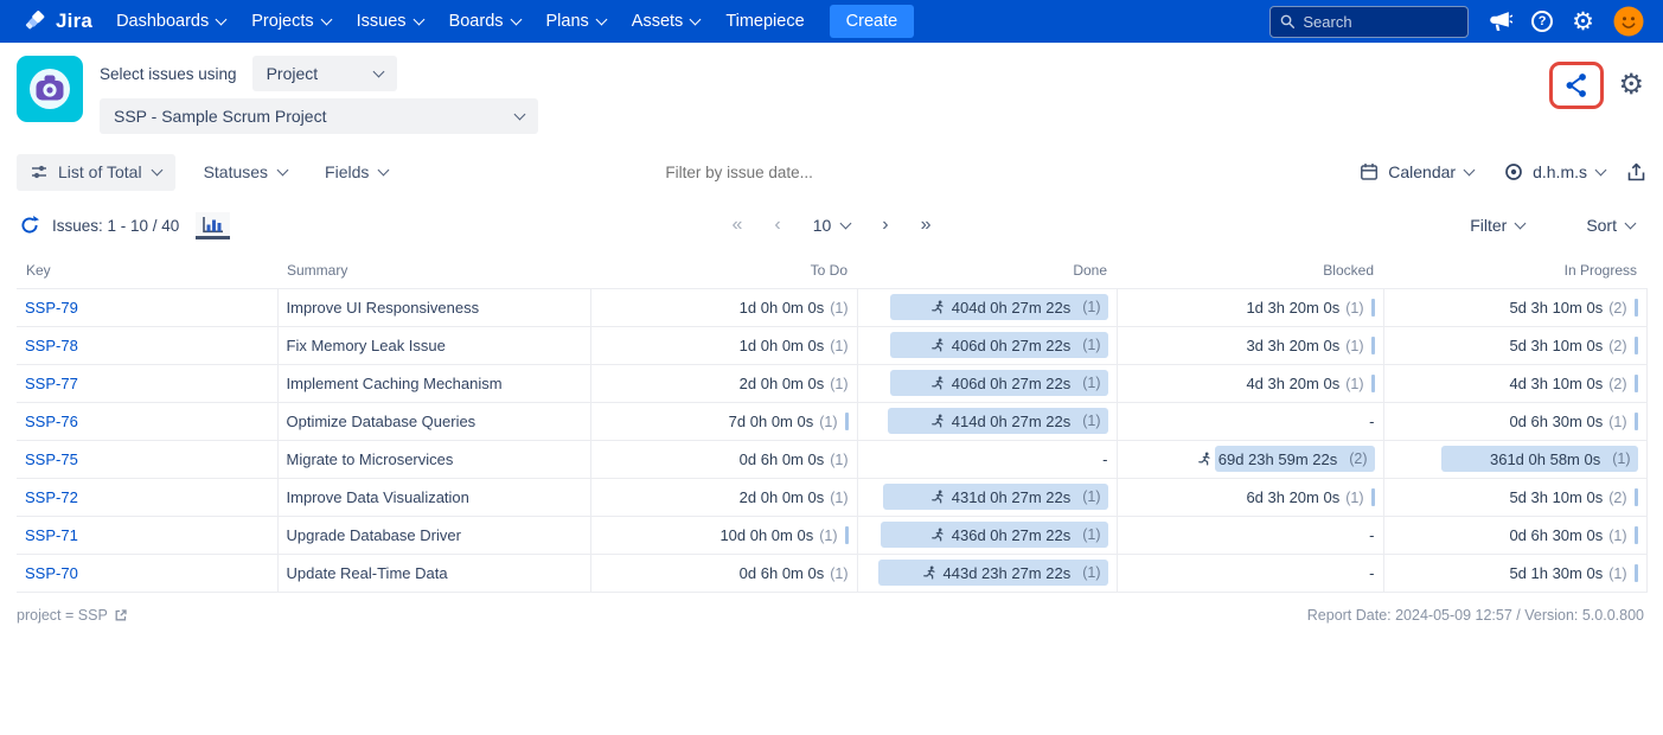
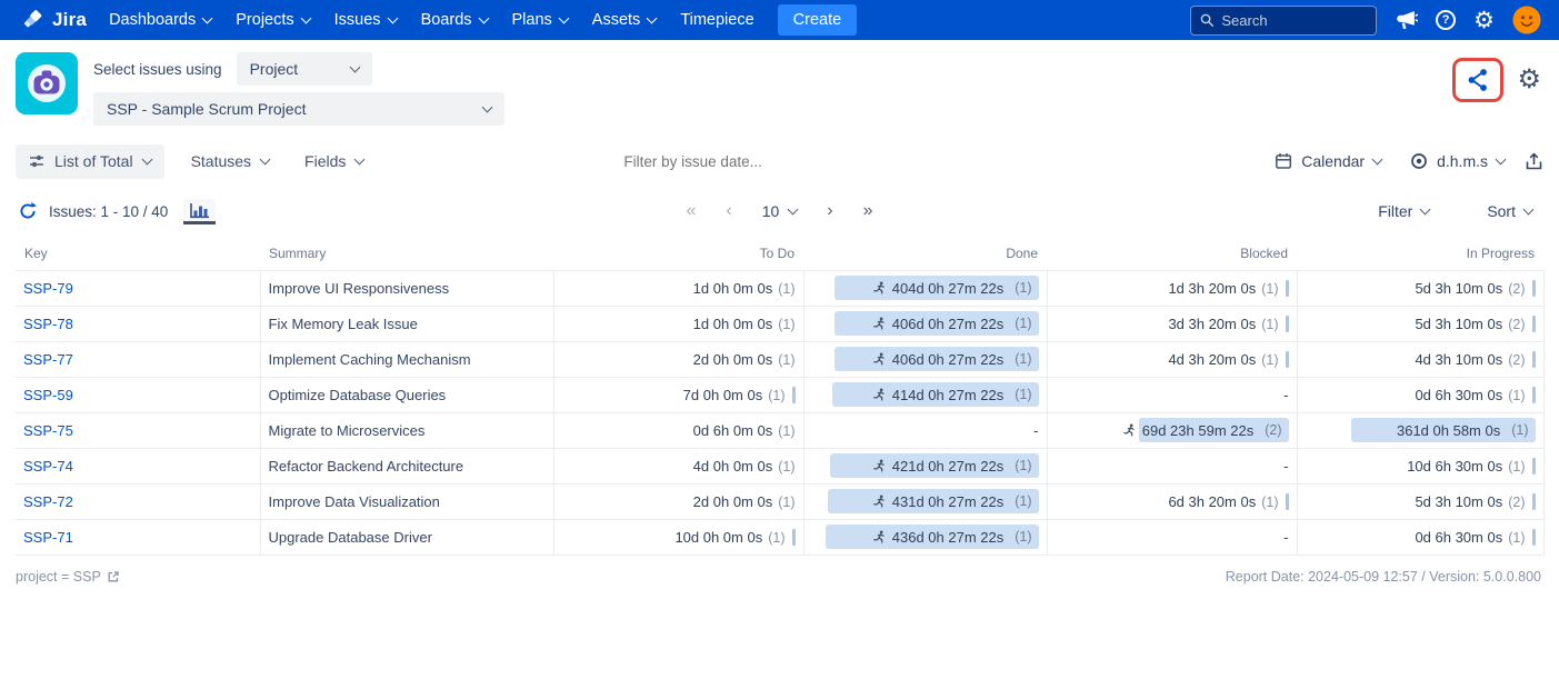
  Jira
  Dashboards
  Projects
  Issues
  Boards
  Plans
  Assets
  Timepiece
  Create
  Search
  ⚙
  Select issues using
  Project
  SSP - Sample Scrum Project
  ⚙
  List of Total
  Statuses
  Fields
  Filter by issue date...
  Calendar
  d.h.m.s
  Issues: 1 - 10 / 40
  «
  ‹
  10
  ›
  »
  Filter
  Sort
  Key	Summary	To Do	Done	Blocked	In Progress
  SSP-79	Improve UI Responsiveness	1d 0h 0m 0s (1)	404d 0h 27m 22s (1)	1d 3h 20m 0s (1)	5d 3h 10m 0s (2)
  SSP-78	Fix Memory Leak Issue	1d 0h 0m 0s (1)	406d 0h 27m 22s (1)	3d 3h 20m 0s (1)	5d 3h 10m 0s (2)
  SSP-77	Implement Caching Mechanism	2d 0h 0m 0s (1)	406d 0h 27m 22s (1)	4d 3h 20m 0s (1)	4d 3h 10m 0s (2)
- SSP-76	Optimize Database Queries	7d 0h 0m 0s (1)	414d 0h 27m 22s (1)	-	0d 6h 30m 0s (1)
+ SSP-59	Optimize Database Queries	7d 0h 0m 0s (1)	414d 0h 27m 22s (1)	-	0d 6h 30m 0s (1)
  SSP-75	Migrate to Microservices	0d 6h 0m 0s (1)	-	69d 23h 59m 22s (2)	361d 0h 58m 0s (1)
+ SSP-74	Refactor Backend Architecture	4d 0h 0m 0s (1)	421d 0h 27m 22s (1)	-	10d 6h 30m 0s (1)
  SSP-72	Improve Data Visualization	2d 0h 0m 0s (1)	431d 0h 27m 22s (1)	6d 3h 20m 0s (1)	5d 3h 10m 0s (2)
  SSP-71	Upgrade Database Driver	10d 0h 0m 0s (1)	436d 0h 27m 22s (1)	-	0d 6h 30m 0s (1)
- SSP-70	Update Real-Time Data	0d 6h 0m 0s (1)	443d 23h 27m 22s (1)	-	5d 1h 30m 0s (1)
  project = SSP
  Report Date: 2024-05-09 12:57 / Version: 5.0.0.800
